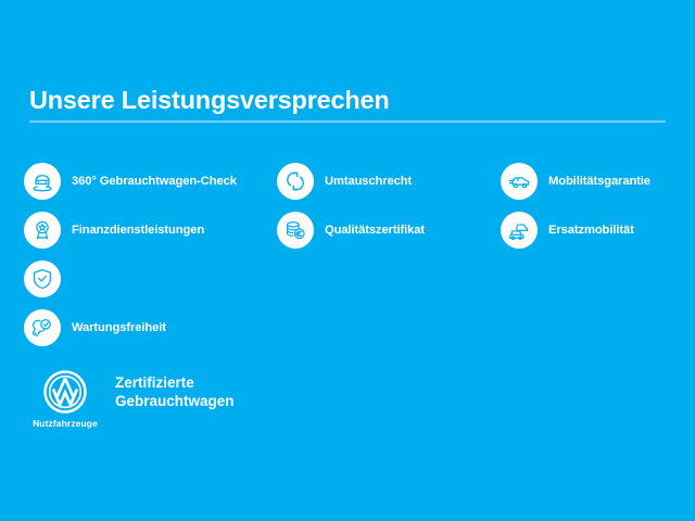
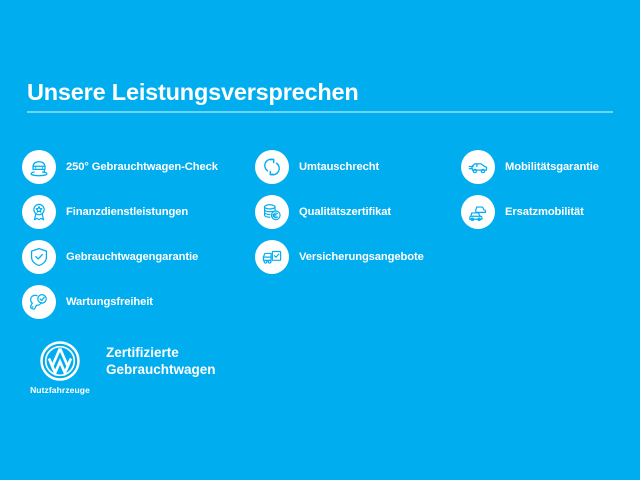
  Unsere Leistungsversprechen
- 360° Gebrauchtwagen-Check
+ 250° Gebrauchtwagen-Check
  Finanzdienstleistungen
+ Gebrauchtwagengarantie
  Wartungsfreiheit
  Umtauschrecht
  Qualitätszertifikat
+ Versicherungsangebote
  Mobilitätsgarantie
  Ersatzmobilität
  Nutzfahrzeuge
  Zertifizierte
  Gebrauchtwagen
